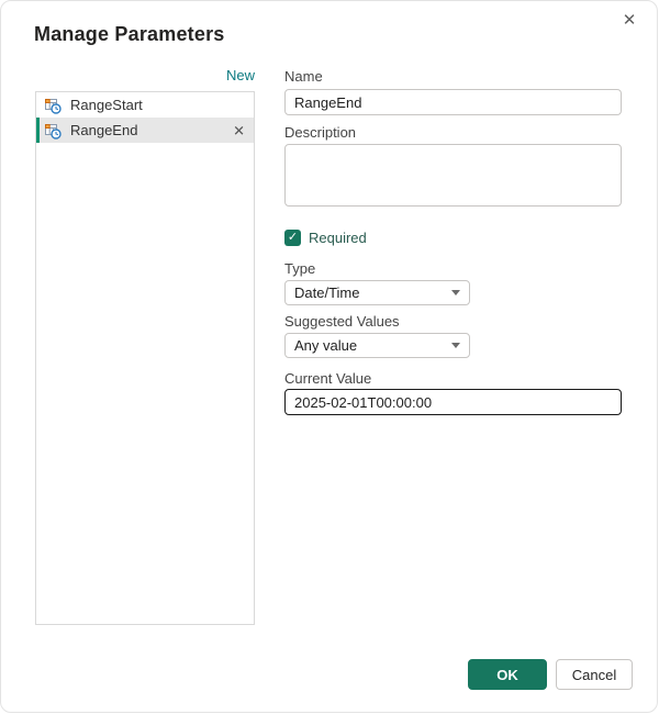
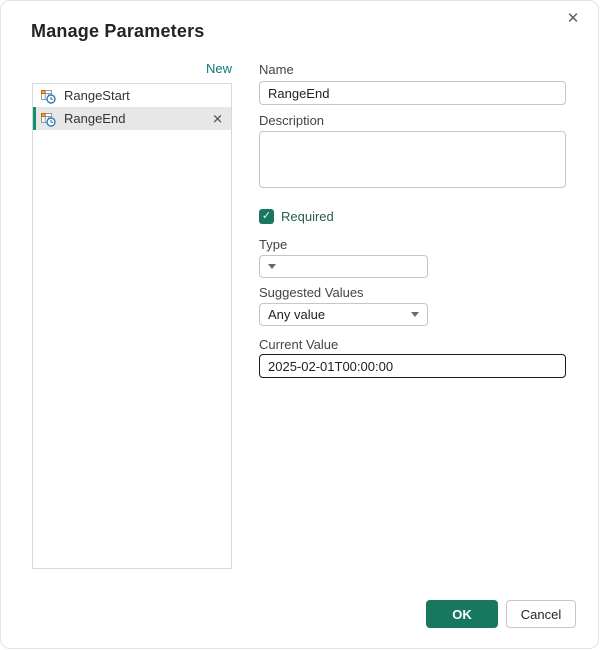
  ✕
  Manage Parameters
  New
  RangeStart
  RangeEnd
  ✕
  Name
  RangeEnd
  Description
  ✓
  Required
  Type
- Date/Time
  Suggested Values
  Any value
  Current Value
  2025-02-01T00:00:00
  OK
  Cancel
